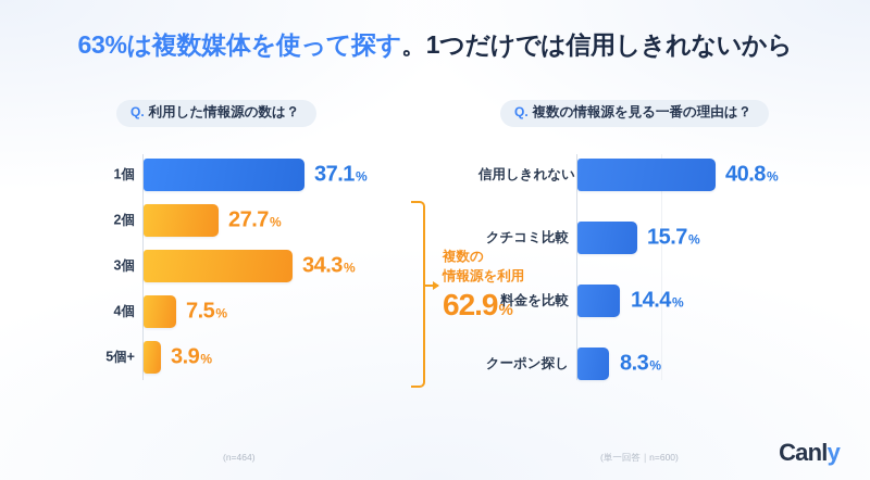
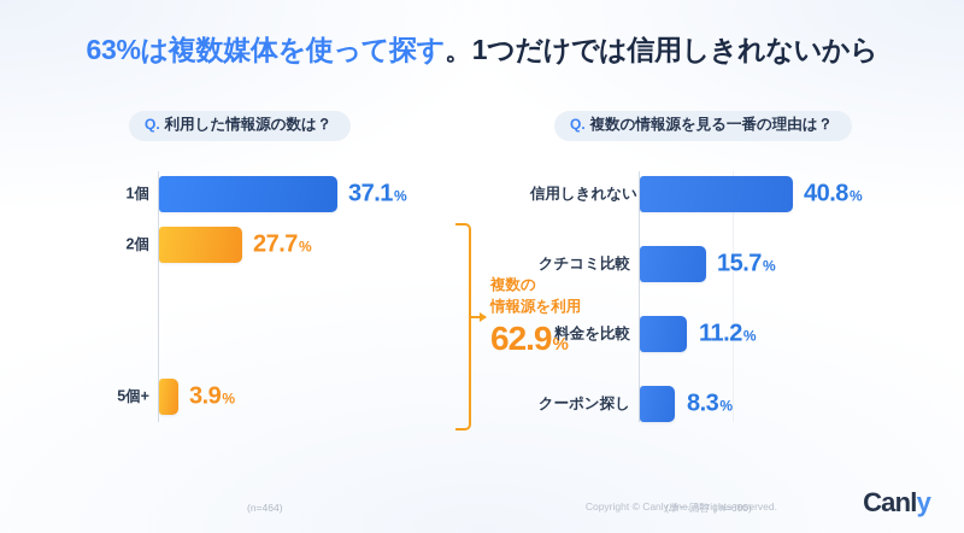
  63%は複数媒体を使って探す。1つだけでは信用しきれないから
  Q. 利用した情報源の数は？
  1個
  37.1%
  2個
  27.7%
- 3個
- 34.3%
- 4個
- 7.5%
  5個+
  3.9%
  (n=464)
  複数の
  情報源を利用
  62.9%
  Q. 複数の情報源を見る一番の理由は？
  信用しきれない
  40.8%
  クチコミ比較
  15.7%
  料金を比較
- 14.4%
+ 11.2%
  クーポン探し
  8.3%
  (単一回答｜n=600)
+ Copyright © Canly, Inc. All rights reserved.
  Canly
